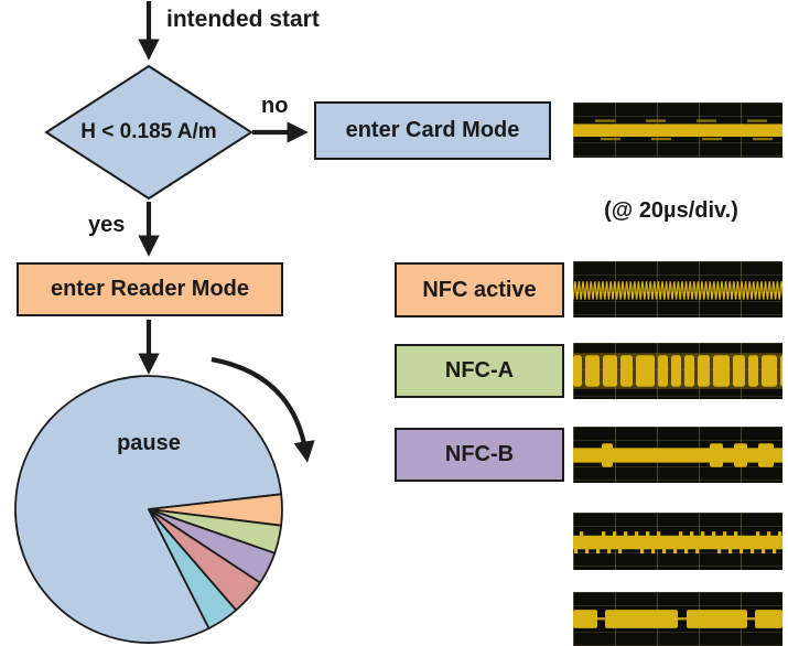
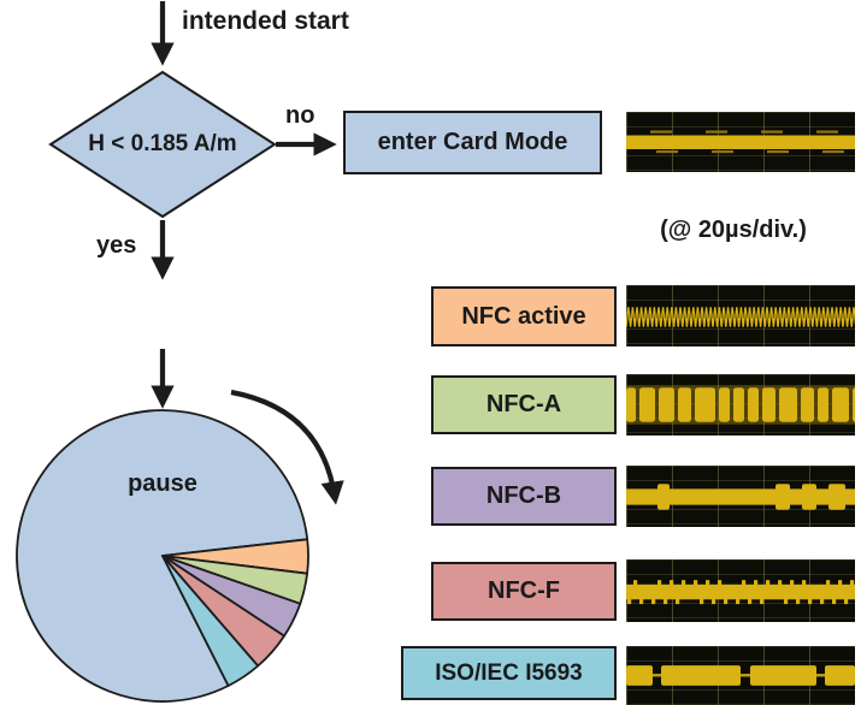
  intended start
  H < 0.185 A/m
  no
  yes
  enter Card Mode
- enter Reader Mode
  (@ 20µs/div.)
  pause
  NFC active
  NFC-A
  NFC-B
+ NFC-F
+ ISO/IEC I5693
